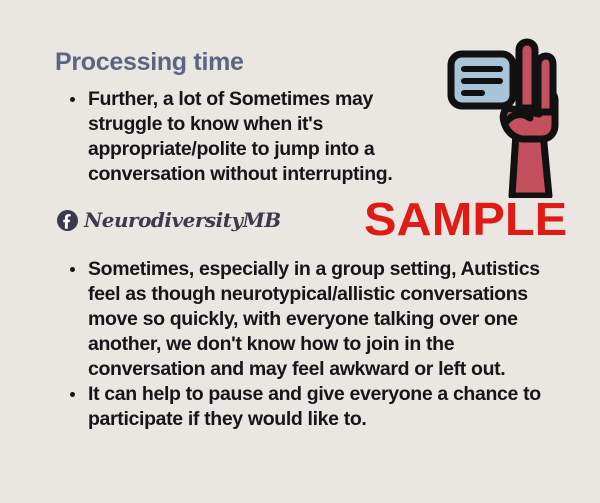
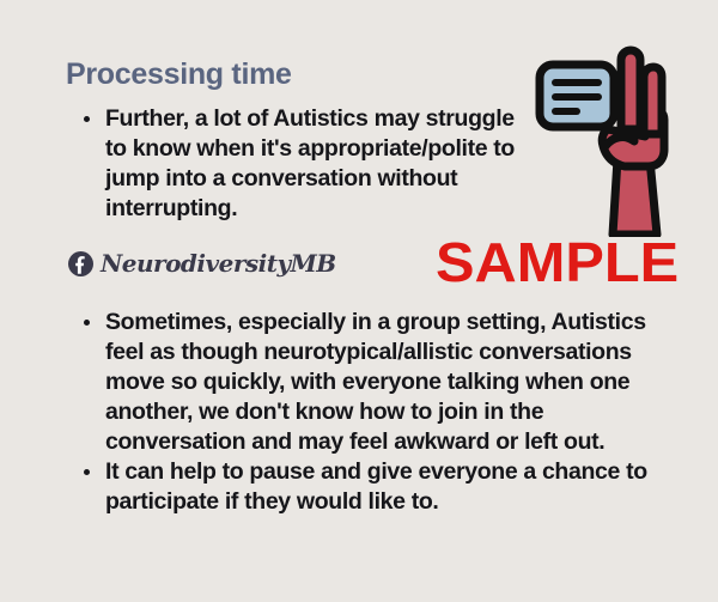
  Processing time
- Further, a lot of Sometimes may struggle to know when it's appropriate/polite to jump into a conversation without interrupting.
+ Further, a lot of Autistics may struggle to know when it's appropriate/polite to jump into a conversation without interrupting.
  NeurodiversityMB
  SAMPLE
- Sometimes, especially in a group setting, Autistics feel as though neurotypical/allistic conversations move so quickly, with everyone talking over one another, we don't know how to join in the conversation and may feel awkward or left out.
+ Sometimes, especially in a group setting, Autistics feel as though neurotypical/allistic conversations move so quickly, with everyone talking when one another, we don't know how to join in the conversation and may feel awkward or left out.
  It can help to pause and give everyone a chance to participate if they would like to.
